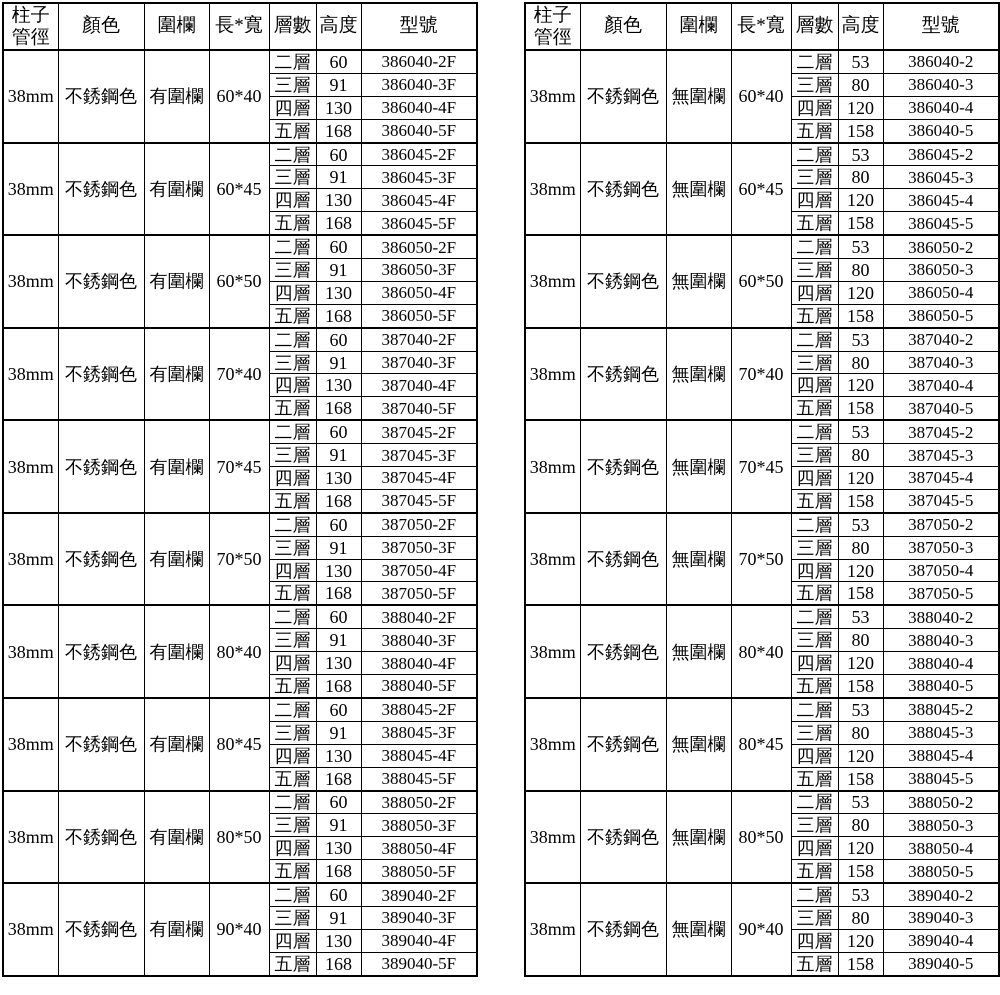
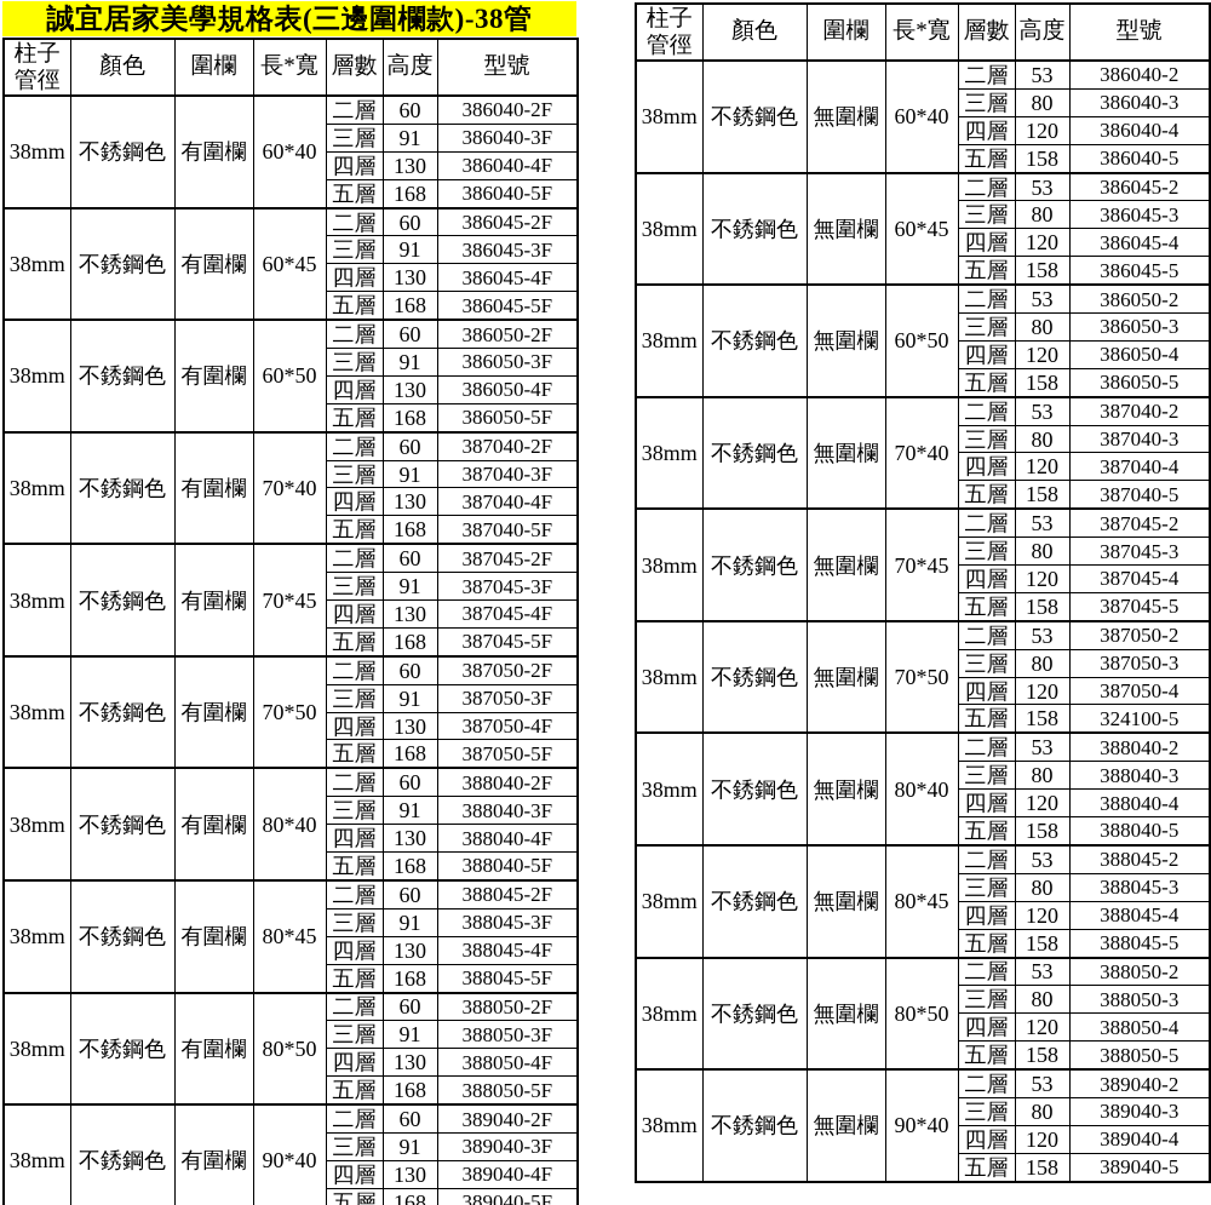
+ 誠宜居家美學規格表(三邊圍欄款)-38管
  柱子 管徑	顏色	圍欄	長*寬	層數	高度	型號
  38mm	不銹鋼色	有圍欄	60*40	二層	60	386040-2F
  三層	91	386040-3F
  四層	130	386040-4F
  五層	168	386040-5F
  38mm	不銹鋼色	有圍欄	60*45	二層	60	386045-2F
  三層	91	386045-3F
  四層	130	386045-4F
  五層	168	386045-5F
  38mm	不銹鋼色	有圍欄	60*50	二層	60	386050-2F
  三層	91	386050-3F
  四層	130	386050-4F
  五層	168	386050-5F
  38mm	不銹鋼色	有圍欄	70*40	二層	60	387040-2F
  三層	91	387040-3F
  四層	130	387040-4F
  五層	168	387040-5F
  38mm	不銹鋼色	有圍欄	70*45	二層	60	387045-2F
  三層	91	387045-3F
  四層	130	387045-4F
  五層	168	387045-5F
  38mm	不銹鋼色	有圍欄	70*50	二層	60	387050-2F
  三層	91	387050-3F
  四層	130	387050-4F
  五層	168	387050-5F
  38mm	不銹鋼色	有圍欄	80*40	二層	60	388040-2F
  三層	91	388040-3F
  四層	130	388040-4F
  五層	168	388040-5F
  38mm	不銹鋼色	有圍欄	80*45	二層	60	388045-2F
  三層	91	388045-3F
  四層	130	388045-4F
  五層	168	388045-5F
  38mm	不銹鋼色	有圍欄	80*50	二層	60	388050-2F
  三層	91	388050-3F
  四層	130	388050-4F
  五層	168	388050-5F
  38mm	不銹鋼色	有圍欄	90*40	二層	60	389040-2F
  三層	91	389040-3F
  四層	130	389040-4F
  五層	168	389040-5F
  柱子 管徑	顏色	圍欄	長*寬	層數	高度	型號
  38mm	不銹鋼色	無圍欄	60*40	二層	53	386040-2
  三層	80	386040-3
  四層	120	386040-4
  五層	158	386040-5
  38mm	不銹鋼色	無圍欄	60*45	二層	53	386045-2
  三層	80	386045-3
  四層	120	386045-4
  五層	158	386045-5
  38mm	不銹鋼色	無圍欄	60*50	二層	53	386050-2
  三層	80	386050-3
  四層	120	386050-4
  五層	158	386050-5
  38mm	不銹鋼色	無圍欄	70*40	二層	53	387040-2
  三層	80	387040-3
  四層	120	387040-4
  五層	158	387040-5
  38mm	不銹鋼色	無圍欄	70*45	二層	53	387045-2
  三層	80	387045-3
  四層	120	387045-4
  五層	158	387045-5
  38mm	不銹鋼色	無圍欄	70*50	二層	53	387050-2
  三層	80	387050-3
  四層	120	387050-4
- 五層	158	387050-5
+ 五層	158	324100-5
  38mm	不銹鋼色	無圍欄	80*40	二層	53	388040-2
  三層	80	388040-3
  四層	120	388040-4
  五層	158	388040-5
  38mm	不銹鋼色	無圍欄	80*45	二層	53	388045-2
  三層	80	388045-3
  四層	120	388045-4
  五層	158	388045-5
  38mm	不銹鋼色	無圍欄	80*50	二層	53	388050-2
  三層	80	388050-3
  四層	120	388050-4
  五層	158	388050-5
  38mm	不銹鋼色	無圍欄	90*40	二層	53	389040-2
  三層	80	389040-3
  四層	120	389040-4
  五層	158	389040-5
